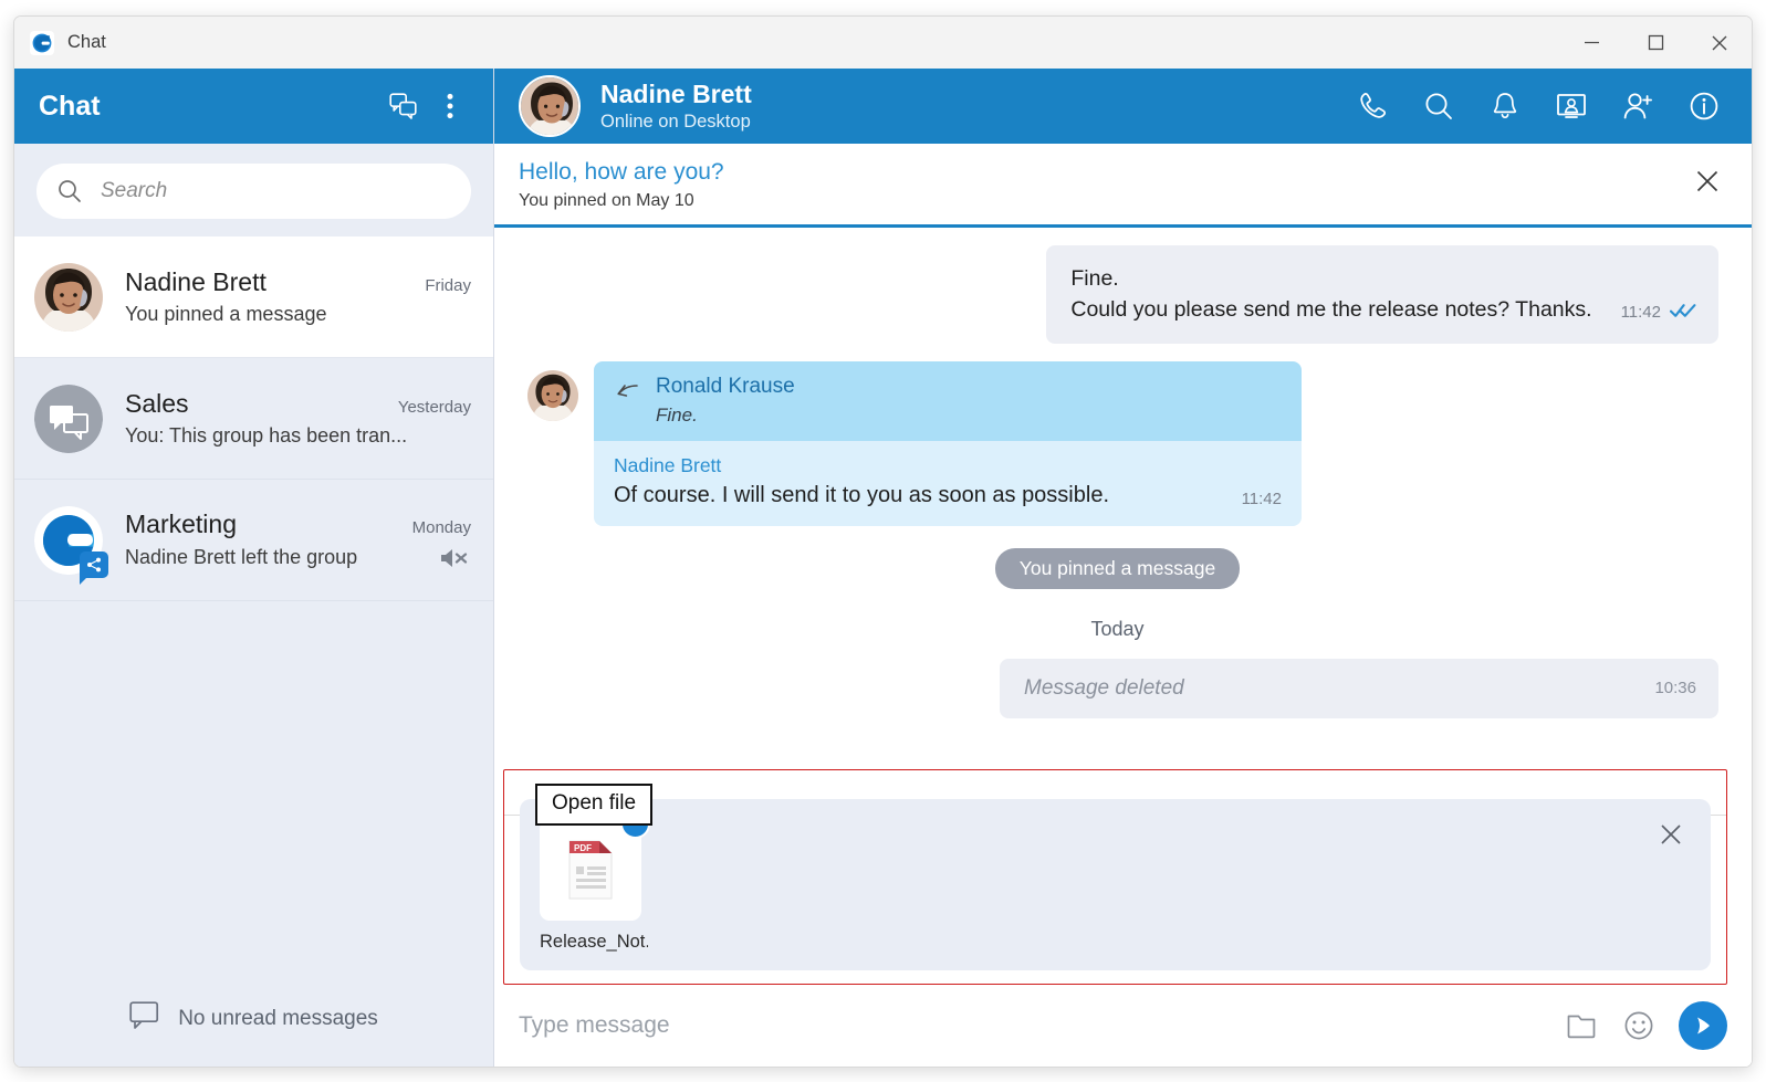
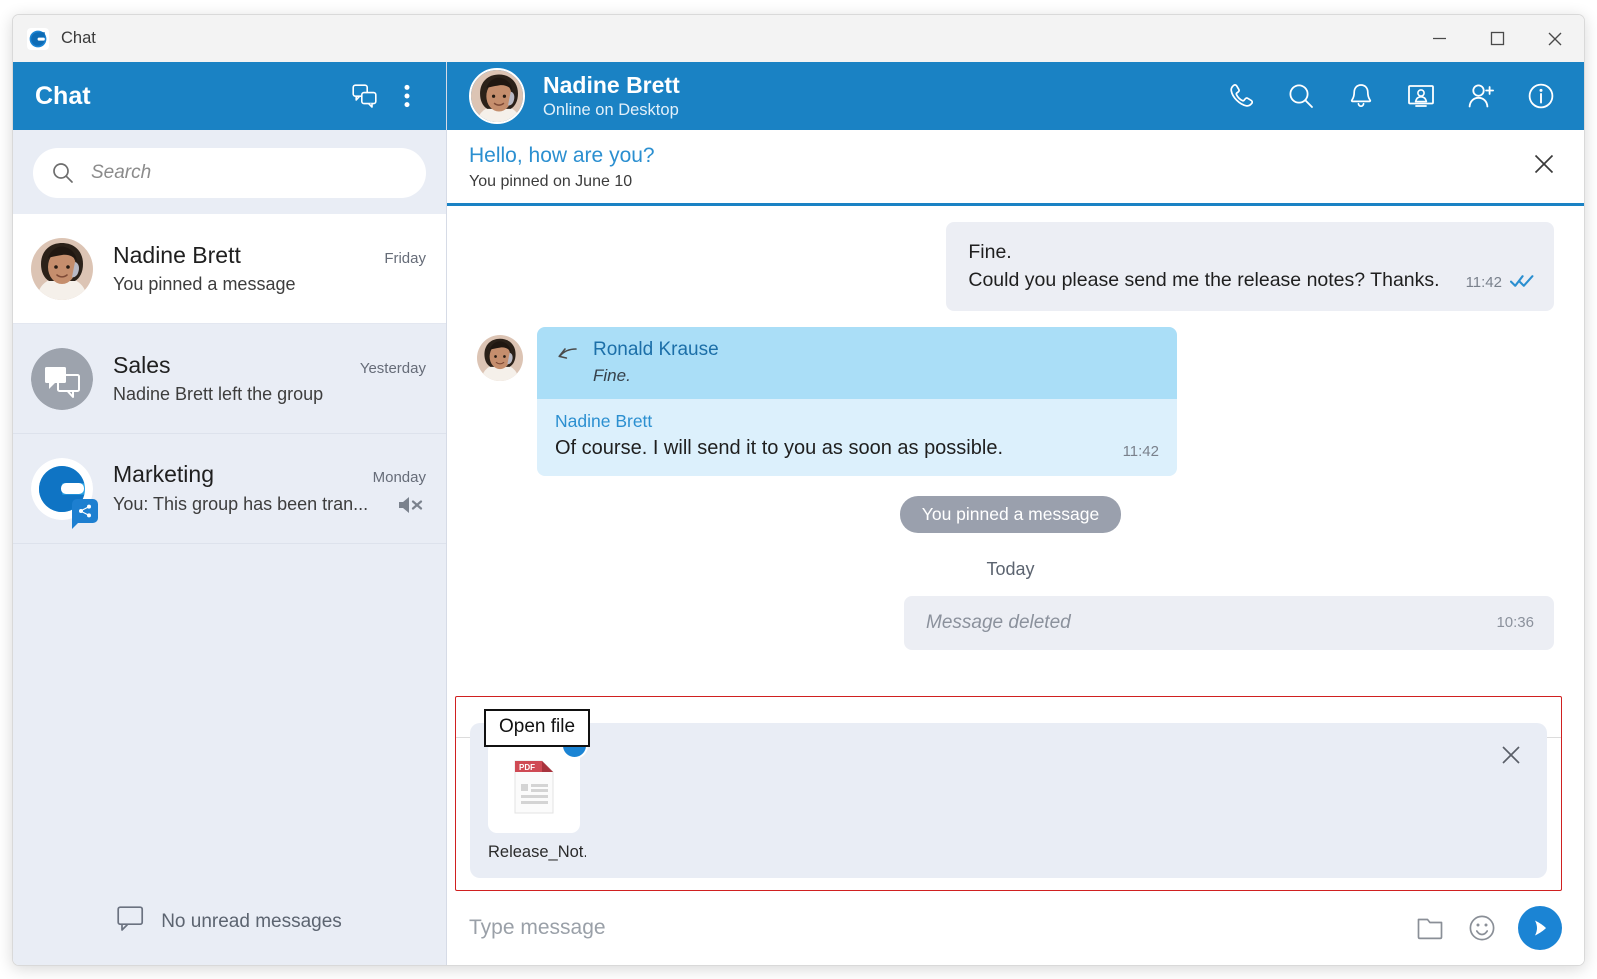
  Chat
  Chat
  Search
  Nadine Brett
  Friday
  You pinned a message
  Sales
  Yesterday
- You: This group has been tran...
+ Nadine Brett left the group
  Marketing
  Monday
- Nadine Brett left the group
+ You: This group has been tran...
  No unread messages
  Nadine Brett
  Online on Desktop
  Hello, how are you?
- You pinned on May 10
+ You pinned on June 10
  Fine.
  Could you please send me the release notes? Thanks.
  11:42
  Ronald Krause
  Fine.
  Nadine Brett
  Of course. I will send it to you as soon as possible.
  11:42
  You pinned a message
  Today
  Message deleted
  10:36
  Open file
  PDF
  Release_Not.
  Type message
